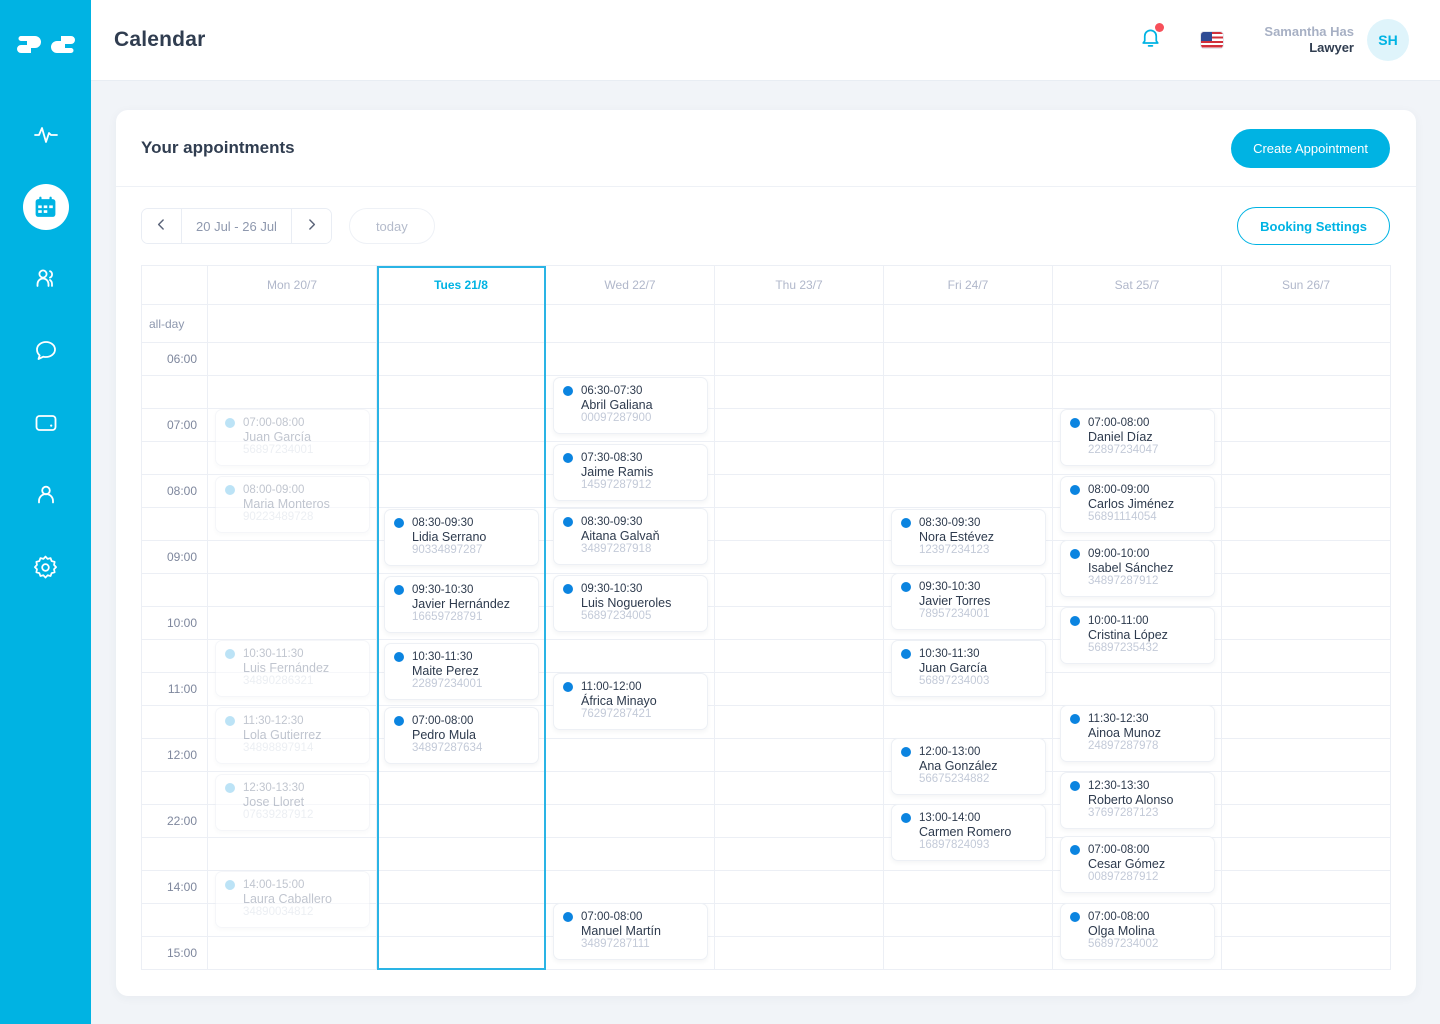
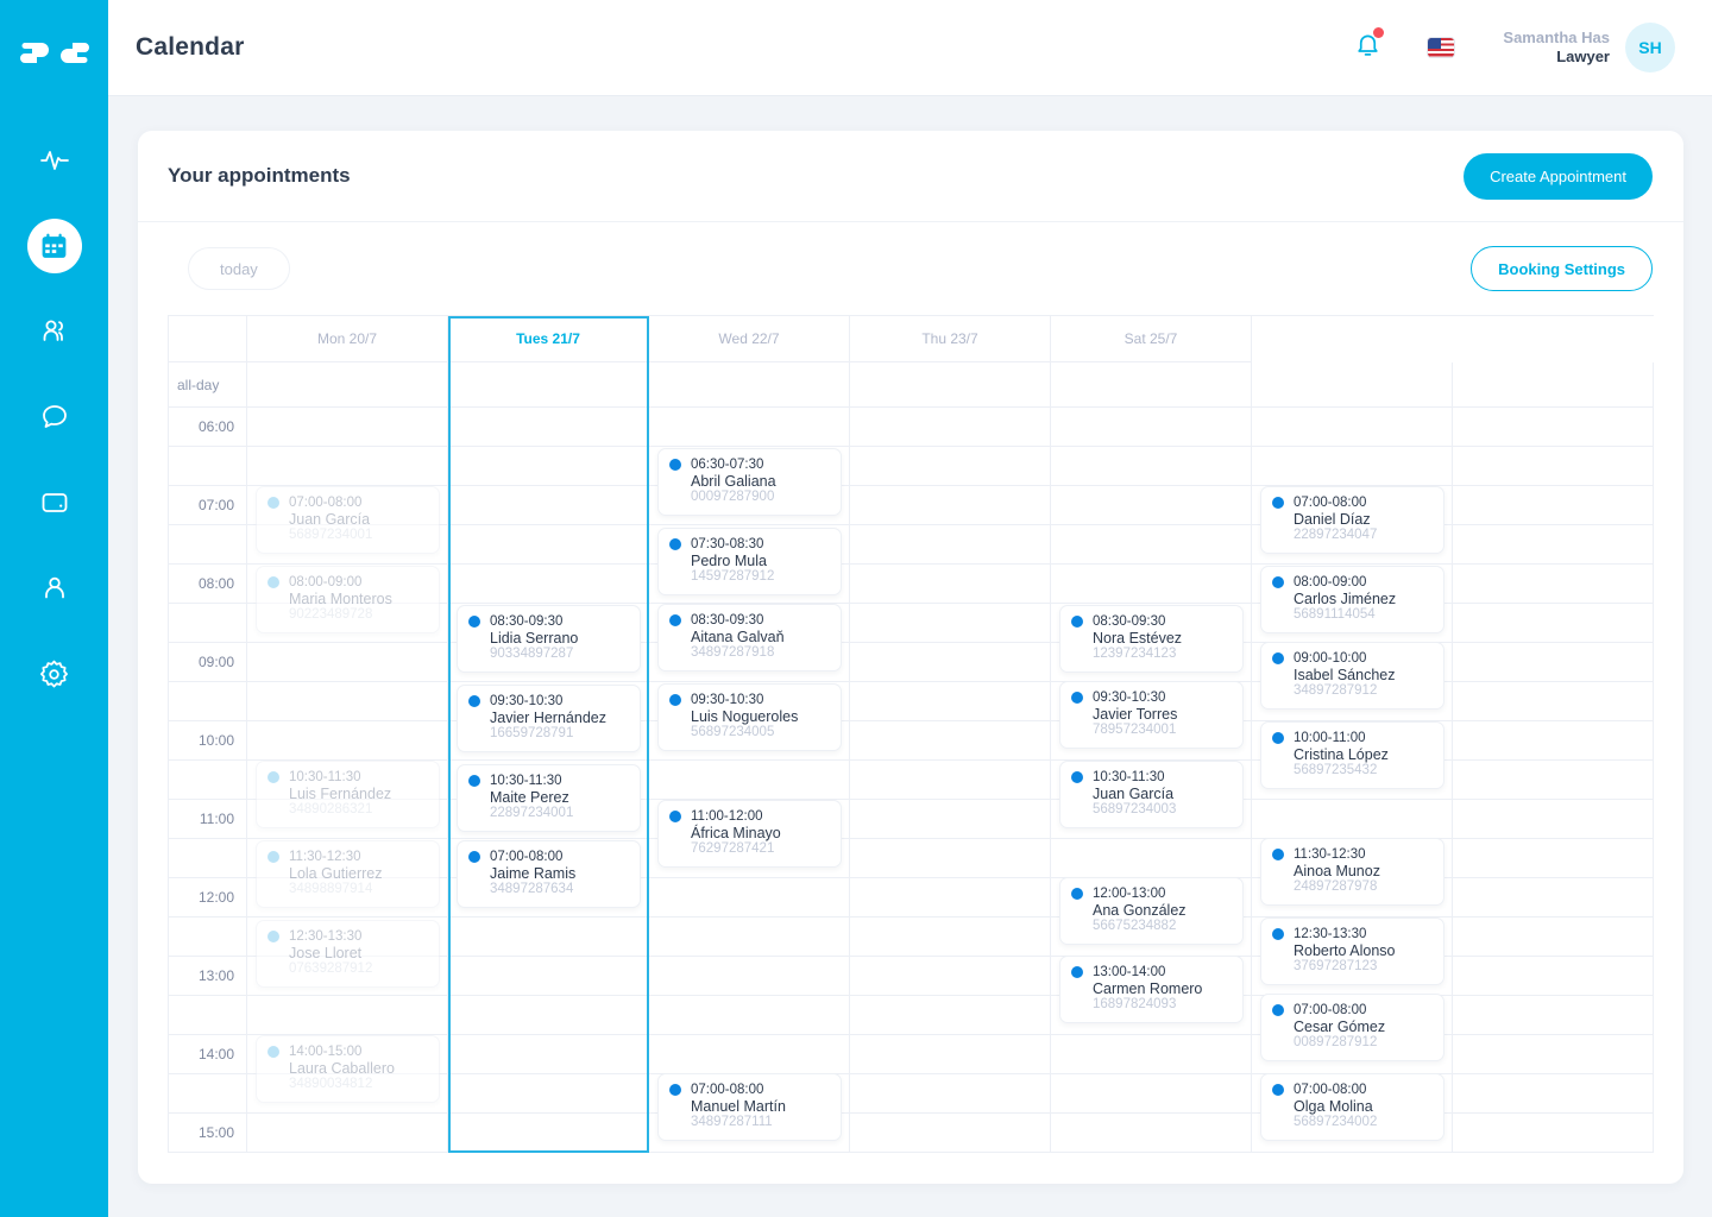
  Calendar
  Samantha Has
  Lawyer
  SH
  Your appointments
  Create Appointment
- 20 Jul - 26 Jul
  today
  Booking Settings
  Mon 20/7
- Tues 21/8
+ Tues 21/7
  Wed 22/7
  Thu 23/7
- Fri 24/7
  Sat 25/7
- Sun 26/7
  all-day
  06:00
  07:00
  08:00
  09:00
  10:00
  11:00
  12:00
- 22:00
+ 13:00
  14:00
  15:00
  07:00-08:00
  Juan García
  08:00-09:00
  Maria Monteros
  10:30-11:30
  Luis Fernández
  11:30-12:30
  Lola Gutierrez
  12:30-13:30
  Jose Lloret
  14:00-15:00
  Laura Caballero
  08:30-09:30
  Lidia Serrano
  90334897287
  09:30-10:30
  Javier Hernández
  16659728791
  10:30-11:30
  Maite Perez
  22897234001
  07:00-08:00
- Pedro Mula
+ Jaime Ramis
  34897287634
  06:30-07:30
  Abril Galiana
  00097287900
  07:30-08:30
- Jaime Ramis
+ Pedro Mula
  14597287912
  08:30-09:30
  Aitana Galvaň
  34897287918
  09:30-10:30
  Luis Nogueroles
  56897234005
  11:00-12:00
  África Minayo
  76297287421
  07:00-08:00
  Manuel Martín
  34897287111
  08:30-09:30
  Nora Estévez
  12397234123
  09:30-10:30
  Javier Torres
  78957234001
  10:30-11:30
  Juan García
  56897234003
  12:00-13:00
  Ana González
  56675234882
  13:00-14:00
  Carmen Romero
  16897824093
  07:00-08:00
  Daniel Díaz
  22897234047
  08:00-09:00
  Carlos Jiménez
  56891114054
  09:00-10:00
  Isabel Sánchez
  34897287912
  10:00-11:00
  Cristina López
  56897235432
  11:30-12:30
  Ainoa Munoz
  24897287978
  12:30-13:30
  Roberto Alonso
  37697287123
  07:00-08:00
  Cesar Gómez
  00897287912
  07:00-08:00
  Olga Molina
  56897234002
